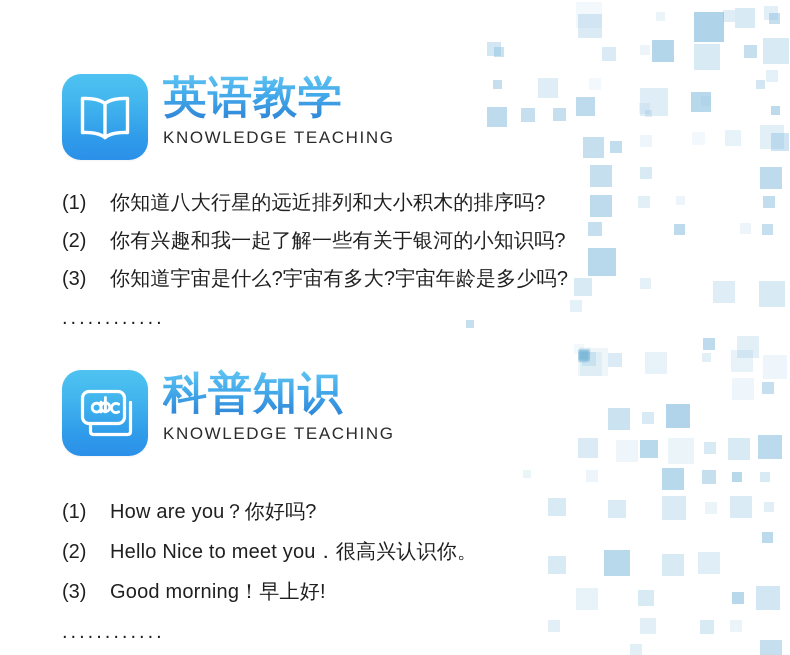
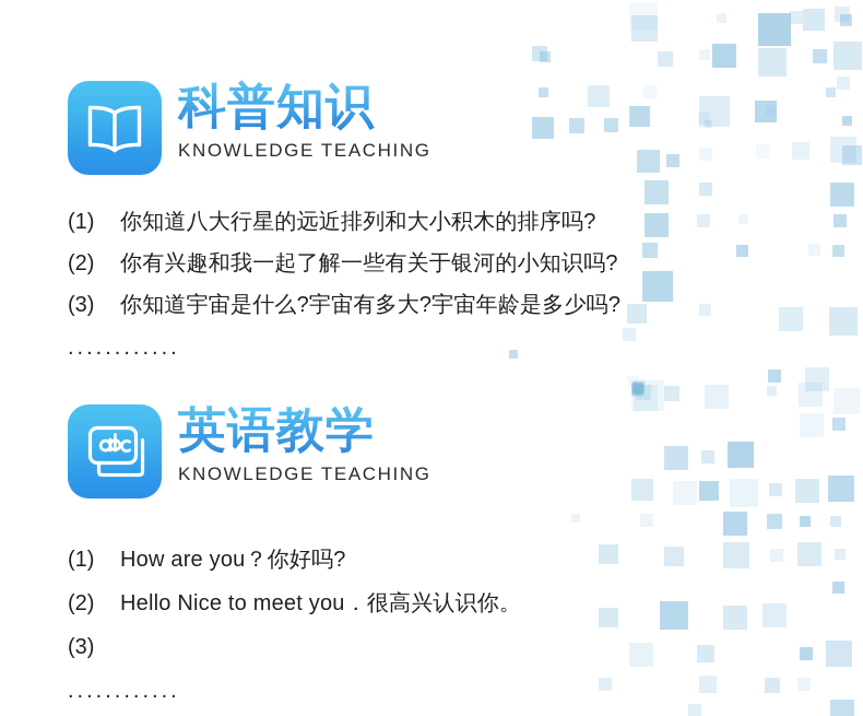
- 英语教学
+ 科普知识
  KNOWLEDGE TEACHING
  (1)
  你知道八大行星的远近排列和大小积木的排序吗?
  (2)
  你有兴趣和我一起了解一些有关于银河的小知识吗?
  (3)
  你知道宇宙是什么?宇宙有多大?宇宙年龄是多少吗?
  ............
- 科普知识
+ 英语教学
  KNOWLEDGE TEACHING
  (1)
  How are you？你好吗?
  (2)
  Hello Nice to meet you．很高兴认识你。
  (3)
- Good morning！早上好!
  ............
